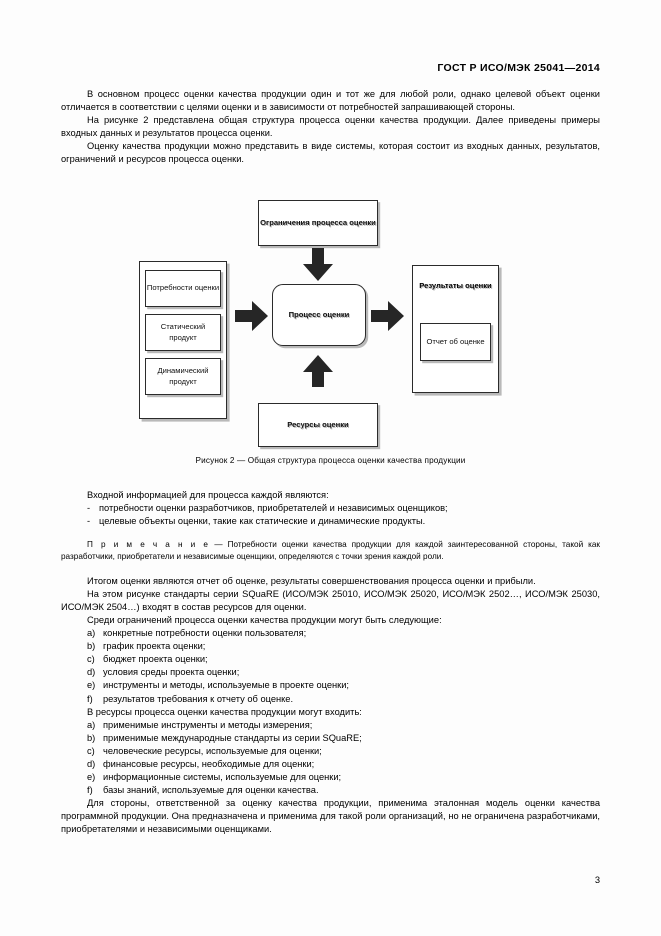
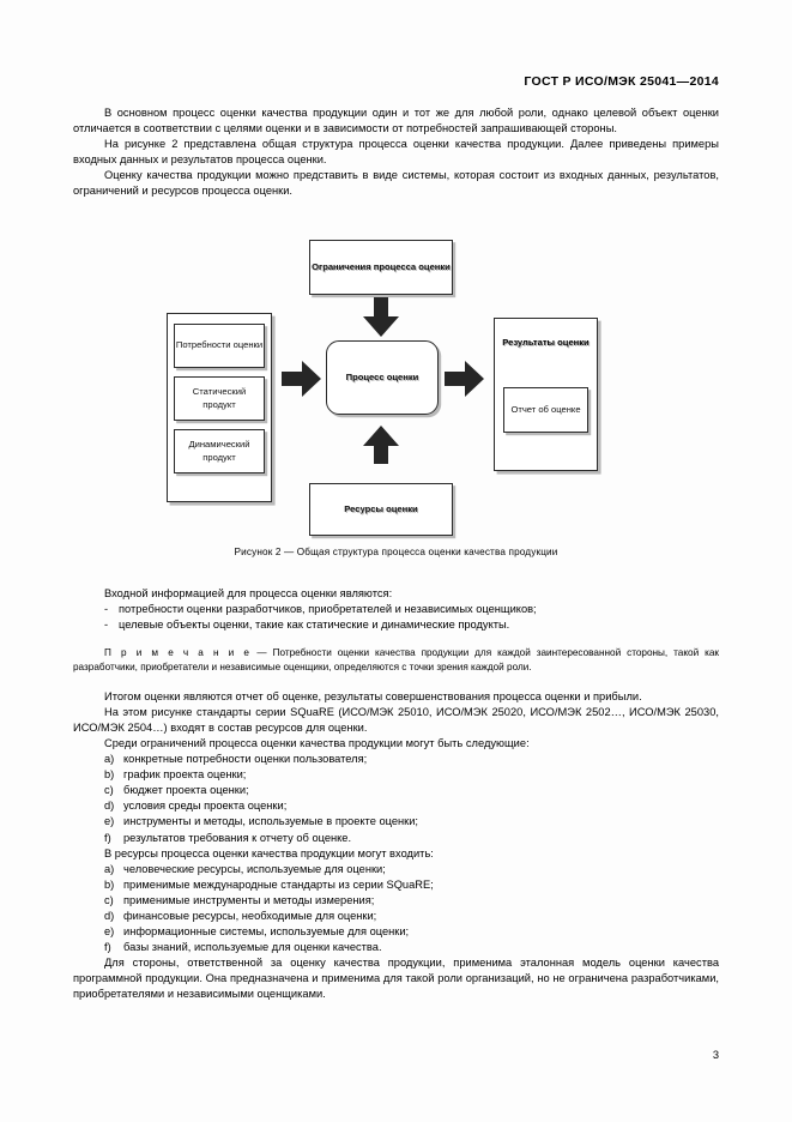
  ГОСТ Р ИСО/МЭК 25041—2014
  В основном процесс оценки качества продукции один и тот же для любой роли, однако целевой объект оценки отличается в соответствии с целями оценки и в зависимости от потребностей запрашивающей стороны.
  На рисунке 2 представлена общая структура процесса оценки качества продукции. Далее приведены примеры входных данных и результатов процесса оценки.
  Оценку качества продукции можно представить в виде системы, которая состоит из входных данных, результатов, ограничений и ресурсов процесса оценки.
  Ограничения процесса оценки
  Потребности оценки
  Статический продукт
  Динамический продукт
  Процесс оценки
  Результаты оценки
  Отчет об оценке
  Ресурсы оценки
  Рисунок 2 — Общая структура процесса оценки качества продукции
- Входной информацией для процесса каждой являются:
+ Входной информацией для процесса оценки являются:
  -
  потребности оценки разработчиков, приобретателей и независимых оценщиков;
  -
  целевые объекты оценки, такие как статические и динамические продукты.
  П р и м е ч а н и е — Потребности оценки качества продукции для каждой заинтересованной стороны, такой как разработчики, приобретатели и независимые оценщики, определяются с точки зрения каждой роли.
  Итогом оценки являются отчет об оценке, результаты совершенствования процесса оценки и прибыли.
  На этом рисунке стандарты серии SQuaRE (ИСО/МЭК 25010, ИСО/МЭК 25020, ИСО/МЭК 2502…, ИСО/МЭК 25030, ИСО/МЭК 2504…) входят в состав ресурсов для оценки.
  Среди ограничений процесса оценки качества продукции могут быть следующие:
  a)
  конкретные потребности оценки пользователя;
  b)
  график проекта оценки;
  c)
  бюджет проекта оценки;
  d)
  условия среды проекта оценки;
  e)
  инструменты и методы, используемые в проекте оценки;
  f)
  результатов требования к отчету об оценке.
  В ресурсы процесса оценки качества продукции могут входить:
  a)
- применимые инструменты и методы измерения;
+ человеческие ресурсы, используемые для оценки;
  b)
  применимые международные стандарты из серии SQuaRE;
  c)
- человеческие ресурсы, используемые для оценки;
+ применимые инструменты и методы измерения;
  d)
  финансовые ресурсы, необходимые для оценки;
  e)
  информационные системы, используемые для оценки;
  f)
  базы знаний, используемые для оценки качества.
  Для стороны, ответственной за оценку качества продукции, применима эталонная модель оценки качества программной продукции. Она предназначена и применима для такой роли организаций, но не ограничена разработчиками, приобретателями и независимыми оценщиками.
  3
